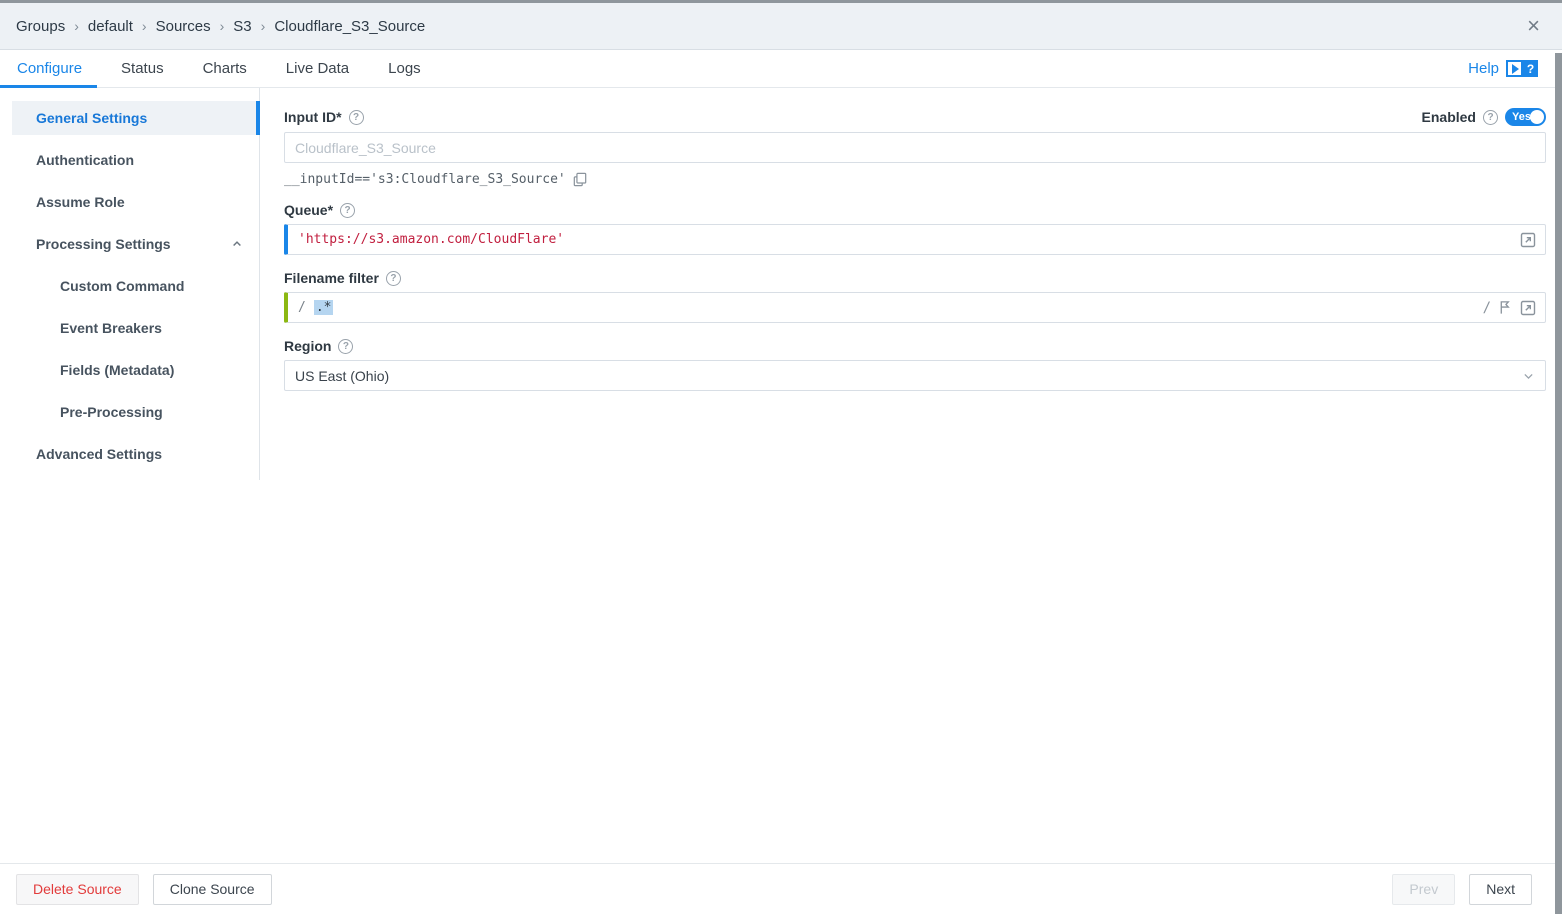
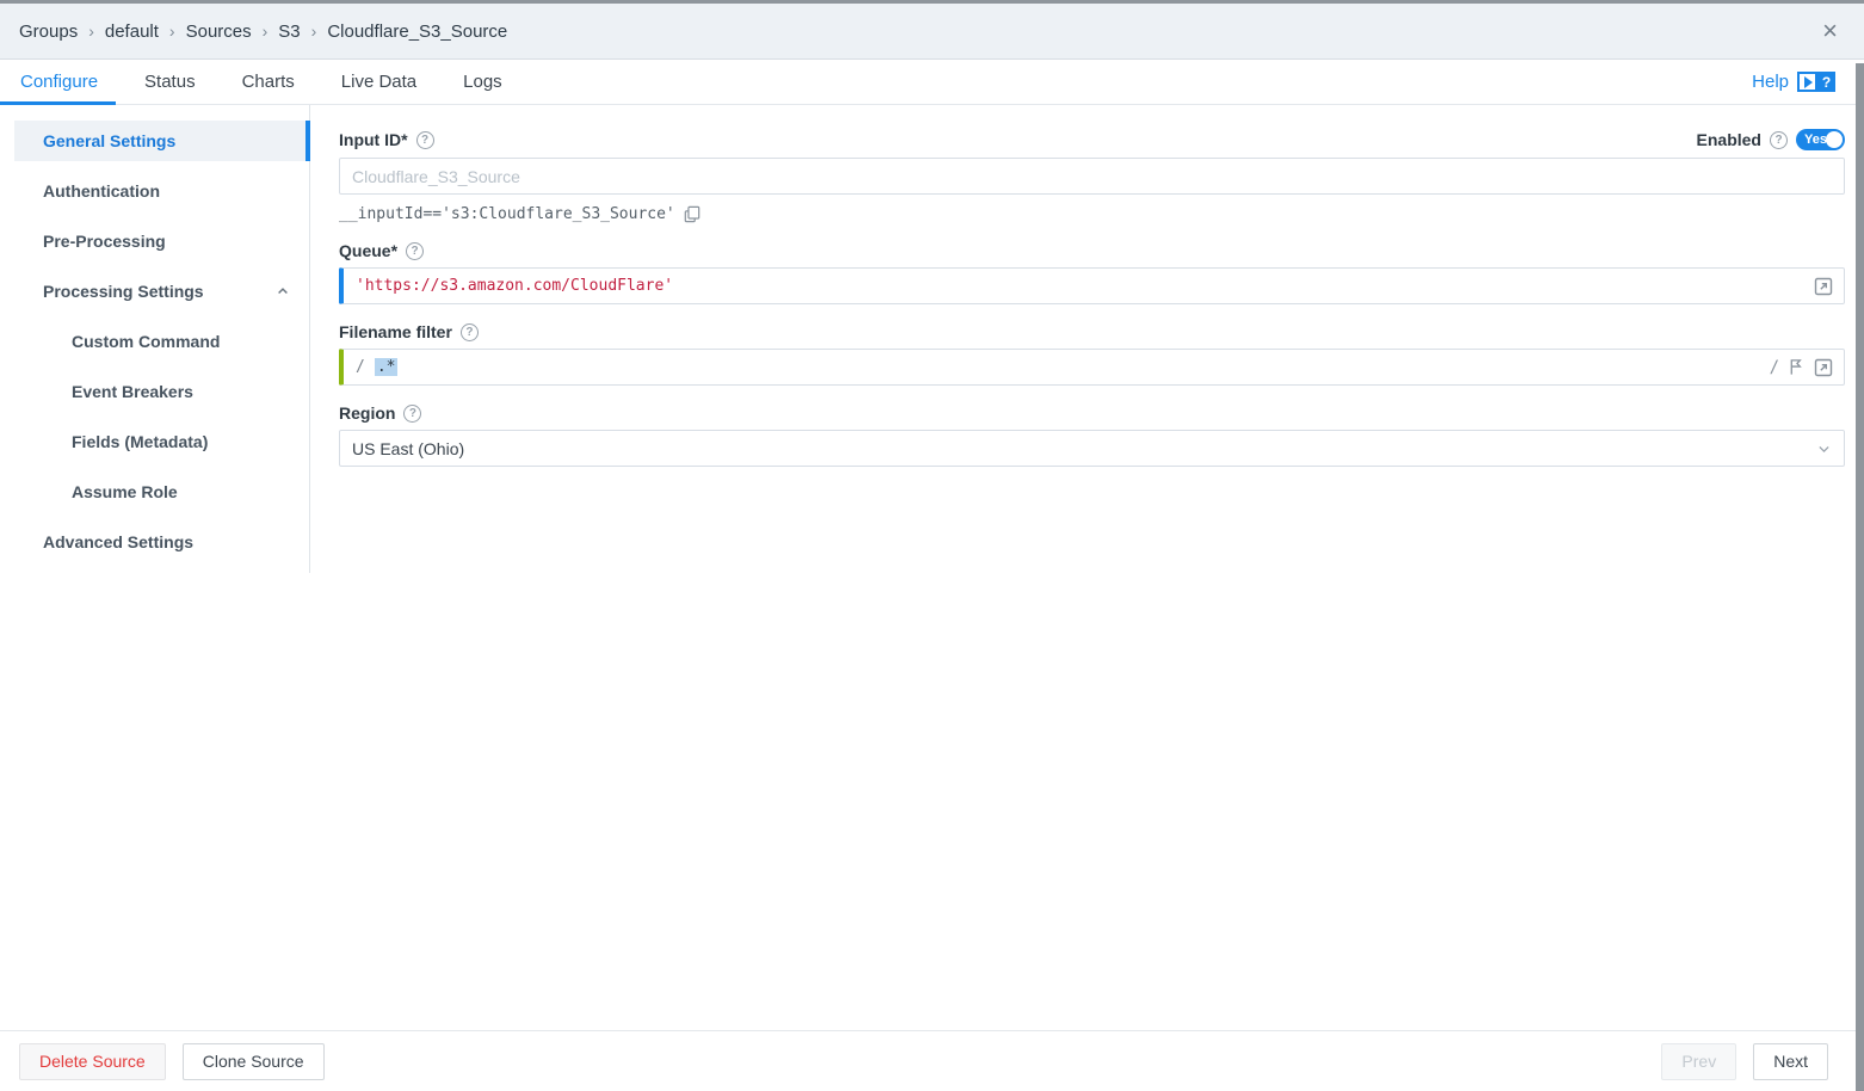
  Groups
  ›
  default
  ›
  Sources
  ›
  S3
  ›
  Cloudflare_S3_Source
  ×
  Configure
  Status
  Charts
  Live Data
  Logs
  Help
  ?
  General Settings
  Authentication
- Assume Role
+ Pre-Processing
  Processing Settings
  Custom Command
  Event Breakers
  Fields (Metadata)
- Pre-Processing
+ Assume Role
  Advanced Settings
  Input ID*
  ?
  Enabled
  ?
  Yes
  Cloudflare_S3_Source
  __inputId=='s3:Cloudflare_S3_Source'
  Queue*
  ?
  'https://s3.amazon.com/CloudFlare'
  Filename filter
  ?
  /
  .*
  /
  Region
  ?
  US East (Ohio)
  Delete Source
  Clone Source
  Prev
  Next
